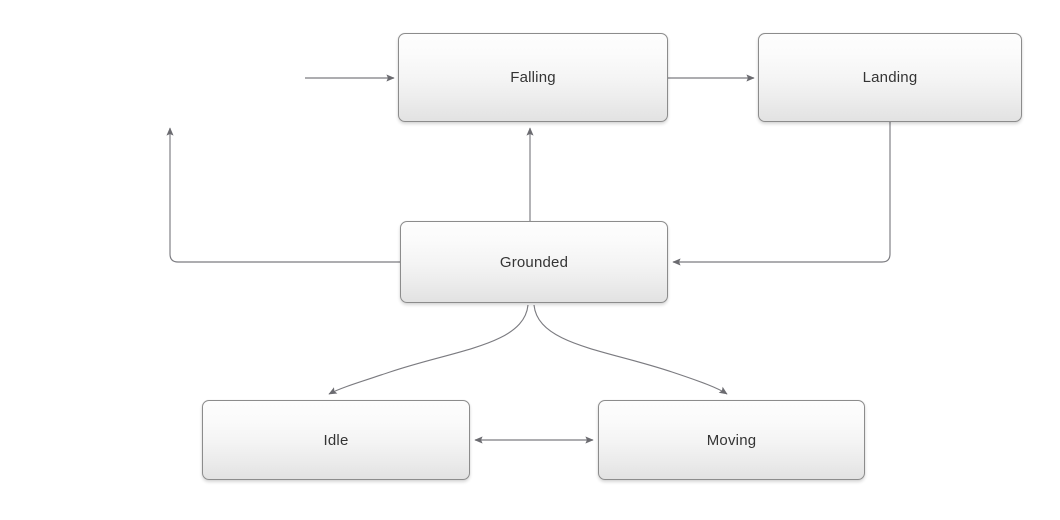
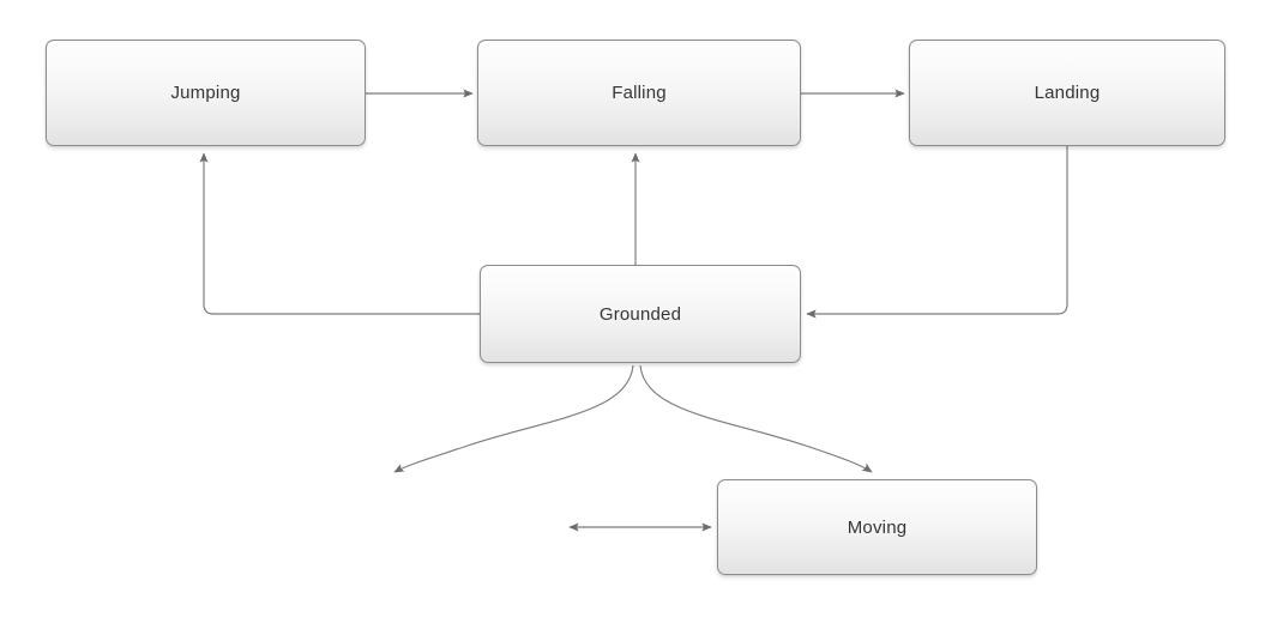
+ Jumping
  Falling
  Landing
  Grounded
- Idle
  Moving
